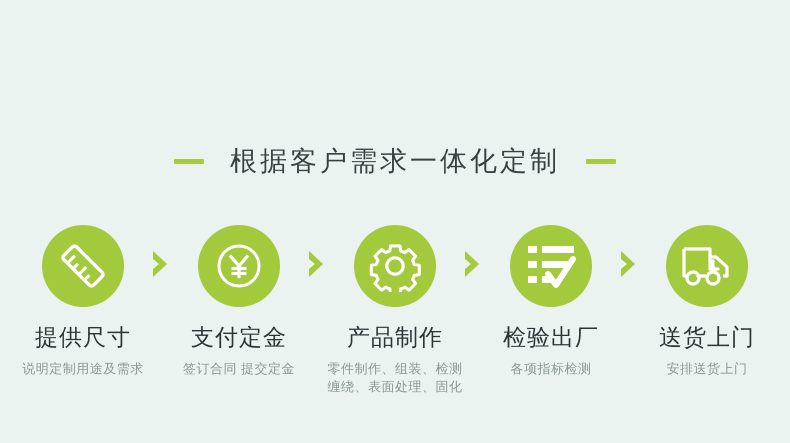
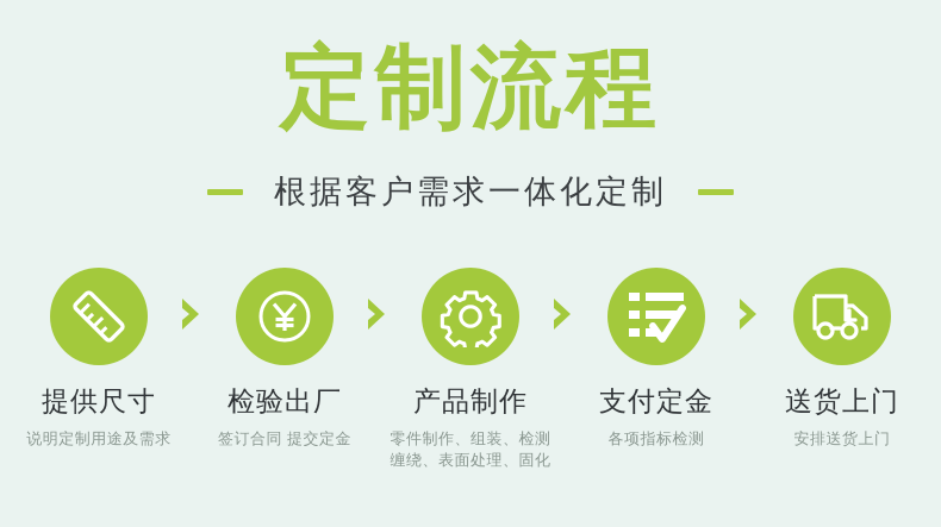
+ 定制流程
  根据客户需求一体化定制
  提供尺寸
  说明定制用途及需求
- 支付定金
+ 检验出厂
  签订合同 提交定金
  产品制作
  零件制作、组装、检测
  缠绕、表面处理、固化
- 检验出厂
+ 支付定金
  各项指标检测
  送货上门
  安排送货上门
